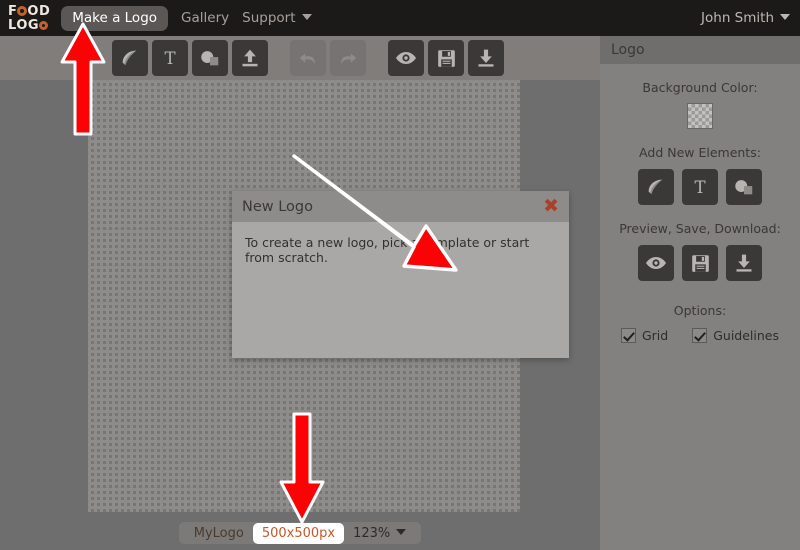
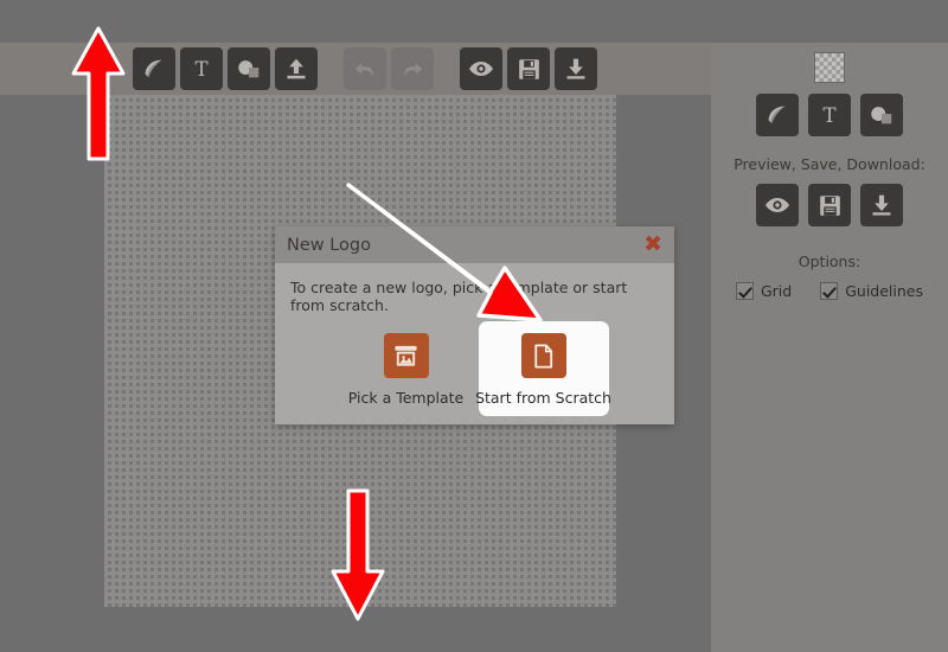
- F
- OD
- LOG
- Make a Logo
- Gallery
- Support
- John Smith
  T
- MyLogo
- 500x500px
- 123%
- Logo
- Background Color:
- Add New Elements:
  T
  Preview, Save, Download:
  Options:
  Grid
  Guidelines
  New Logo
  ✖
  To create a new logo, pickmplate or start from scratch.
+ Pick a Template
+ Start from Scratch
